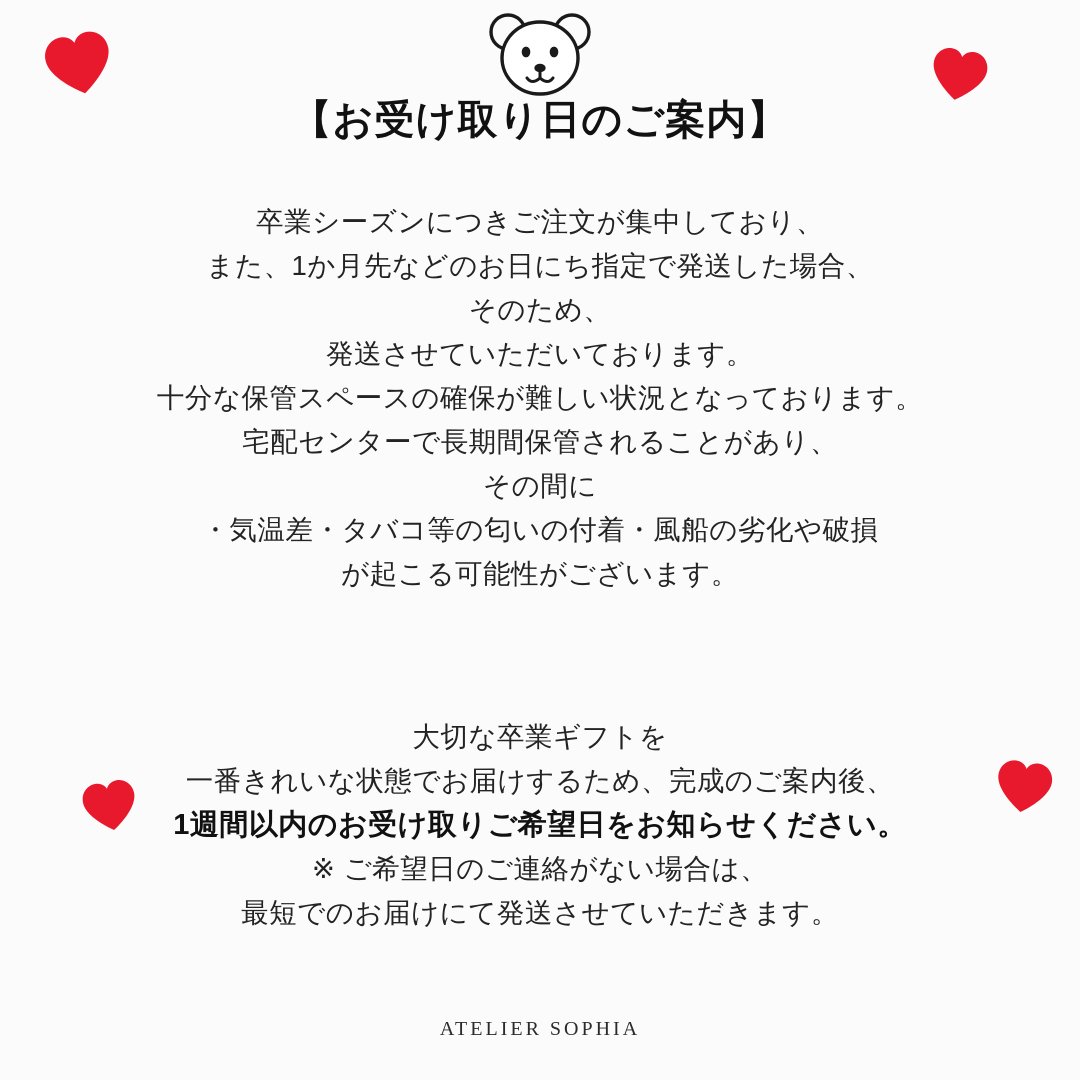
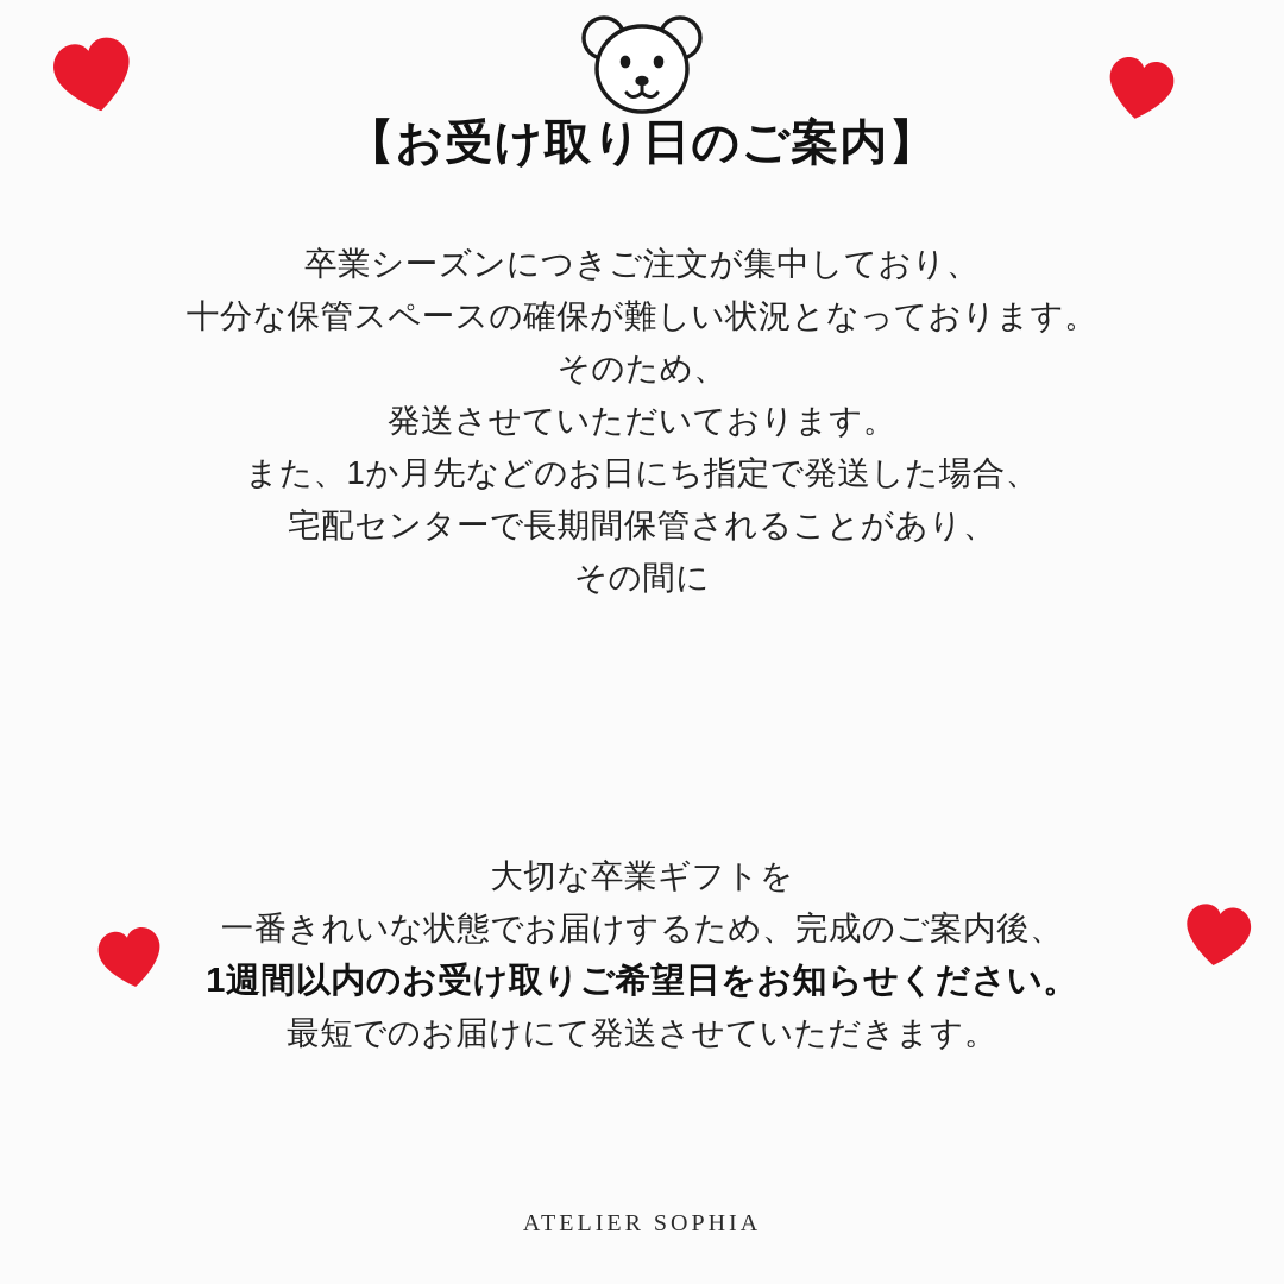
  【お受け取り日のご案内】
  卒業シーズンにつきご注文が集中しており、
- また、1か月先などのお日にち指定で発送した場合、
+ 十分な保管スペースの確保が難しい状況となっております。
  そのため、
  発送させていただいております。
- 十分な保管スペースの確保が難しい状況となっております。
+ また、1か月先などのお日にち指定で発送した場合、
  宅配センターで長期間保管されることがあり、
  その間に
- ・気温差・タバコ等の匂いの付着・風船の劣化や破損
- が起こる可能性がございます。
  大切な卒業ギフトを
  一番きれいな状態でお届けするため、完成のご案内後、
  1週間以内のお受け取りご希望日をお知らせください。
- ※ ご希望日のご連絡がない場合は、
  最短でのお届けにて発送させていただきます。
  ATELIER SOPHIA
